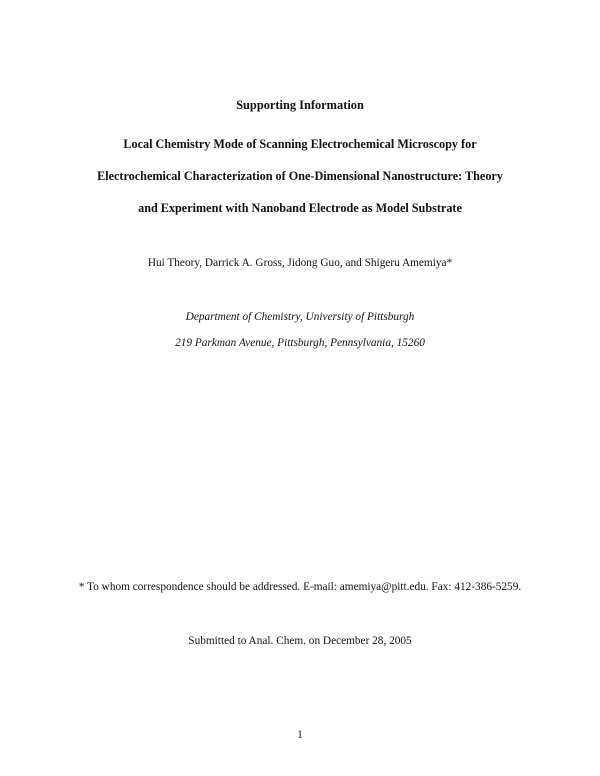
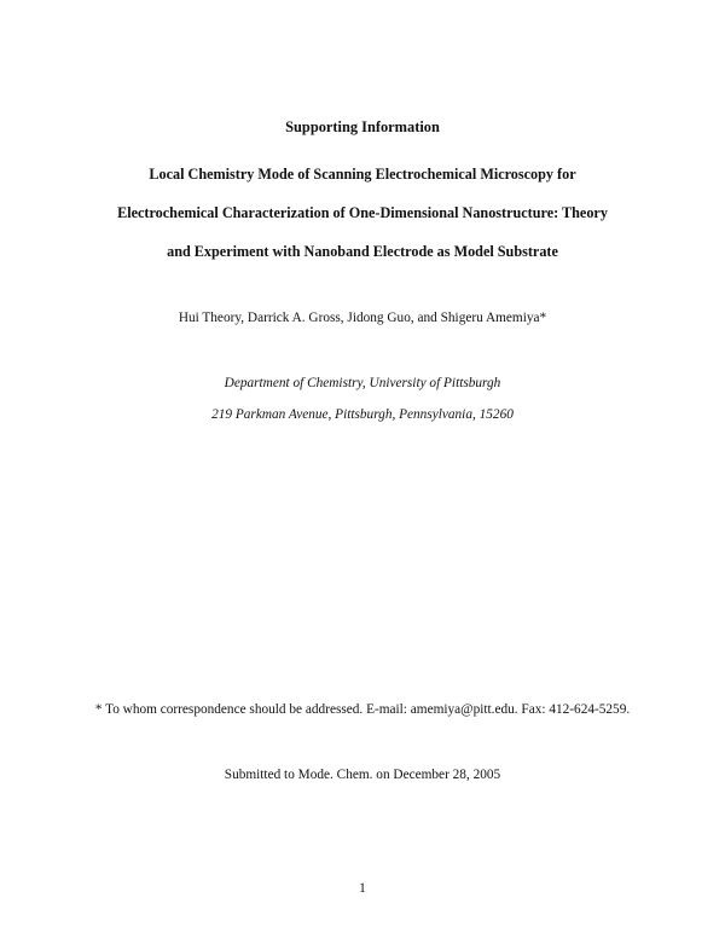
  Supporting Information
  Local Chemistry Mode of Scanning Electrochemical Microscopy for
  Electrochemical Characterization of One-Dimensional Nanostructure: Theory
  and Experiment with Nanoband Electrode as Model Substrate
  Hui Theory, Darrick A. Gross, Jidong Guo, and Shigeru Amemiya*
  Department of Chemistry, University of Pittsburgh
  219 Parkman Avenue, Pittsburgh, Pennsylvania, 15260
- * To whom correspondence should be addressed. E-mail: amemiya@pitt.edu. Fax: 412-386-5259.
+ * To whom correspondence should be addressed. E-mail: amemiya@pitt.edu. Fax: 412-624-5259.
- Submitted to Anal. Chem. on December 28, 2005
+ Submitted to Mode. Chem. on December 28, 2005
  1
